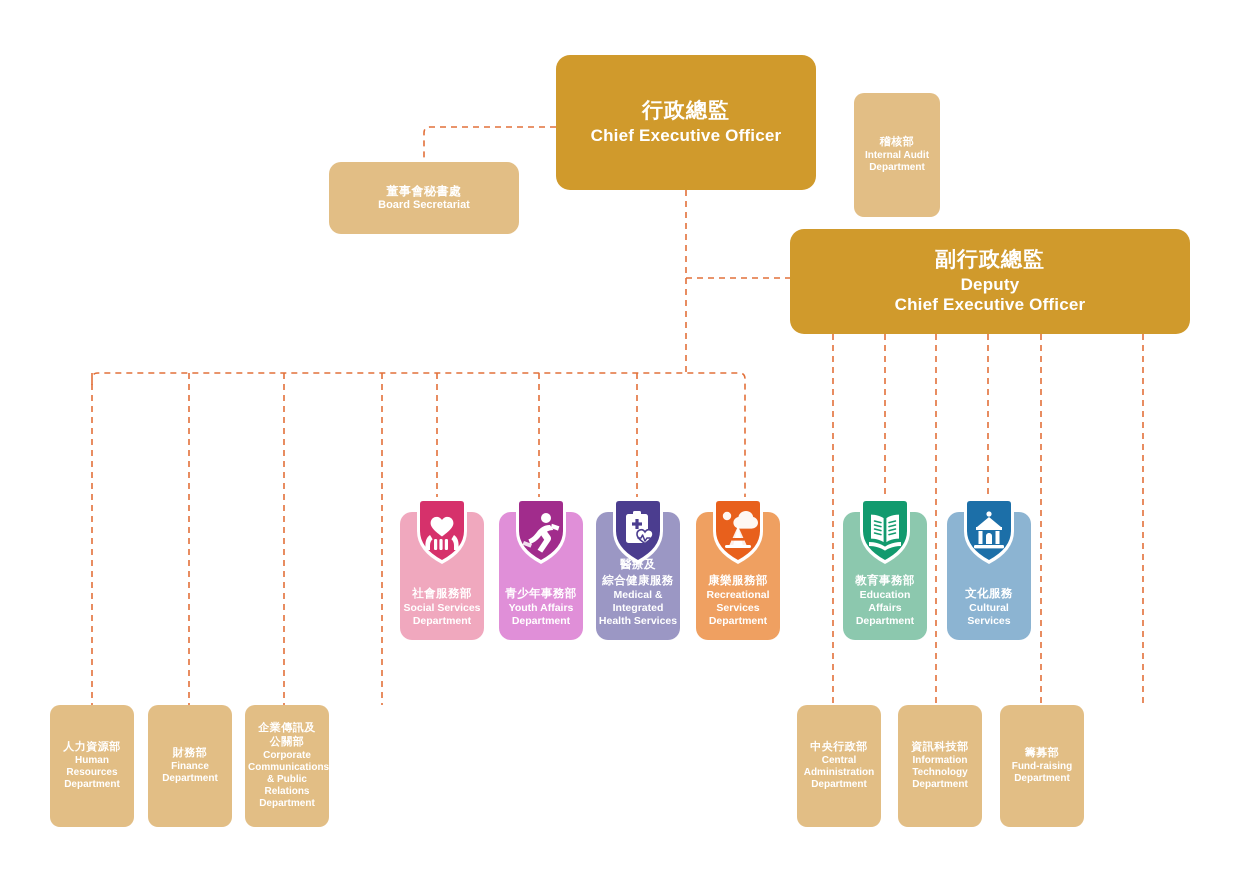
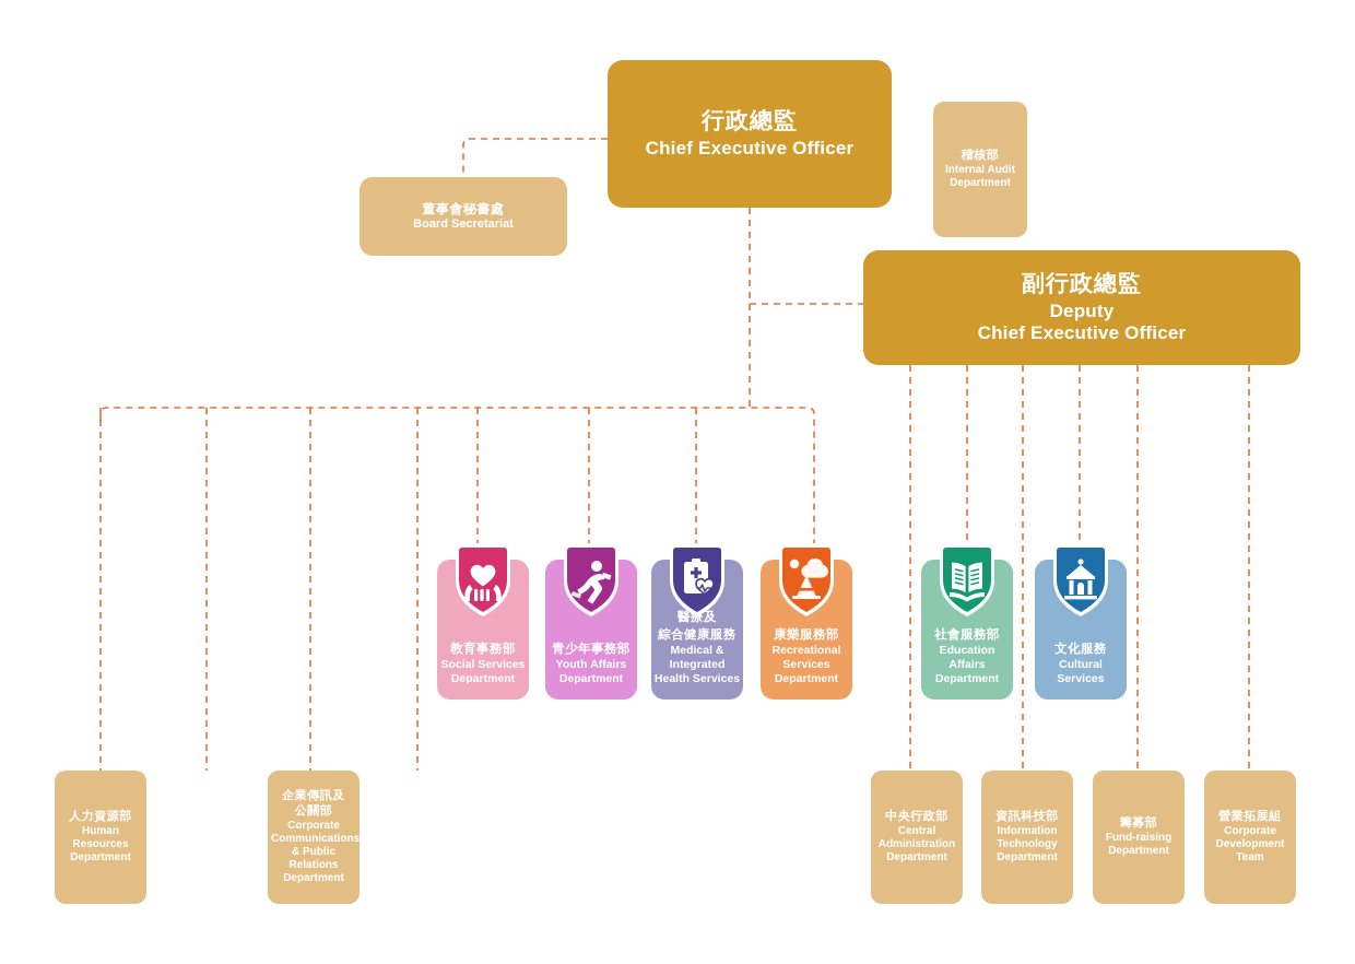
  行政總監
  Chief Executive Officer
  副行政總監
  Deputy
  Chief Executive Officer
  董事會秘書處
  Board Secretariat
  稽核部
  Internal Audit Department
- 社會服務部
+ 教育事務部
  Social Services Department
  青少年事務部
  Youth Affairs Department
  醫療及
  綜合健康服務
  Medical & Integrated Health Services
  康樂服務部
  Recreational Services Department
- 教育事務部
+ 社會服務部
  Education Affairs Department
  文化服務
  Cultural Services
  人力資源部
  Human Resources Department
- 財務部
- Finance Department
  企業傳訊及
  公關部
  Corporate Communications & Public Relations Department
  中央行政部
  Central Administration Department
  資訊科技部
  Information Technology Department
  籌募部
  Fund-raising Department
+ 營業拓展組
+ Corporate Development Team
